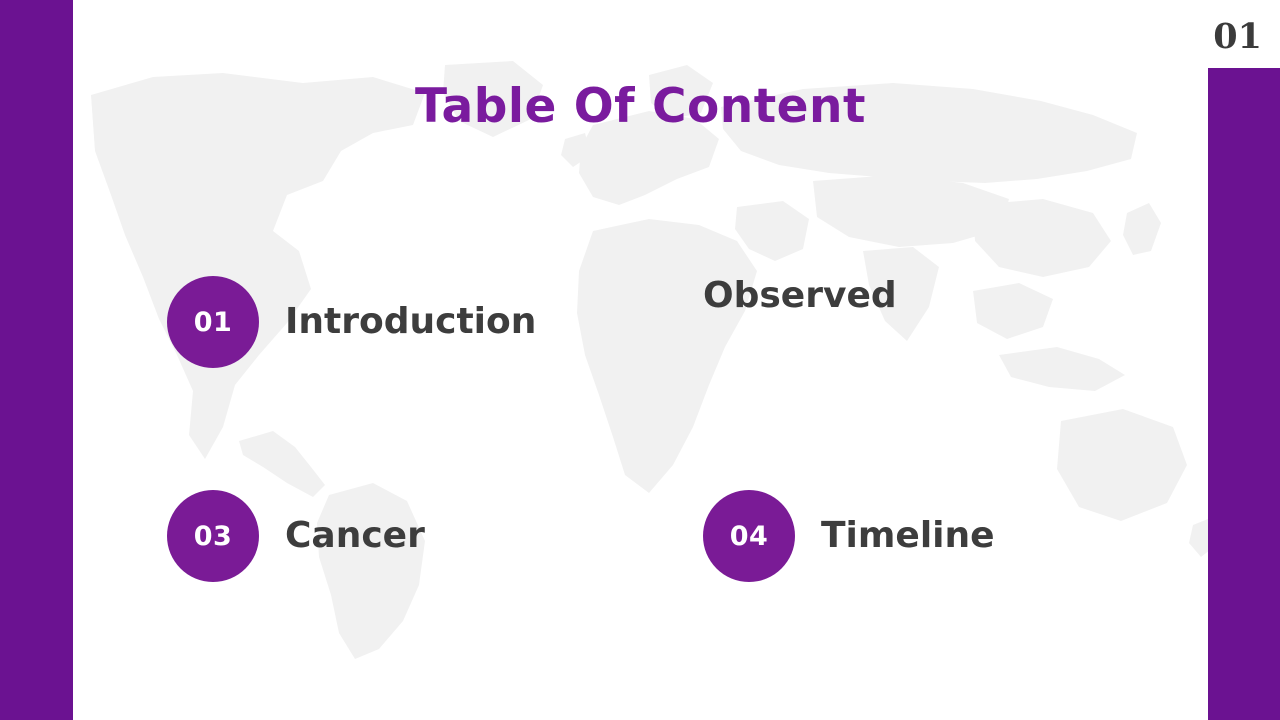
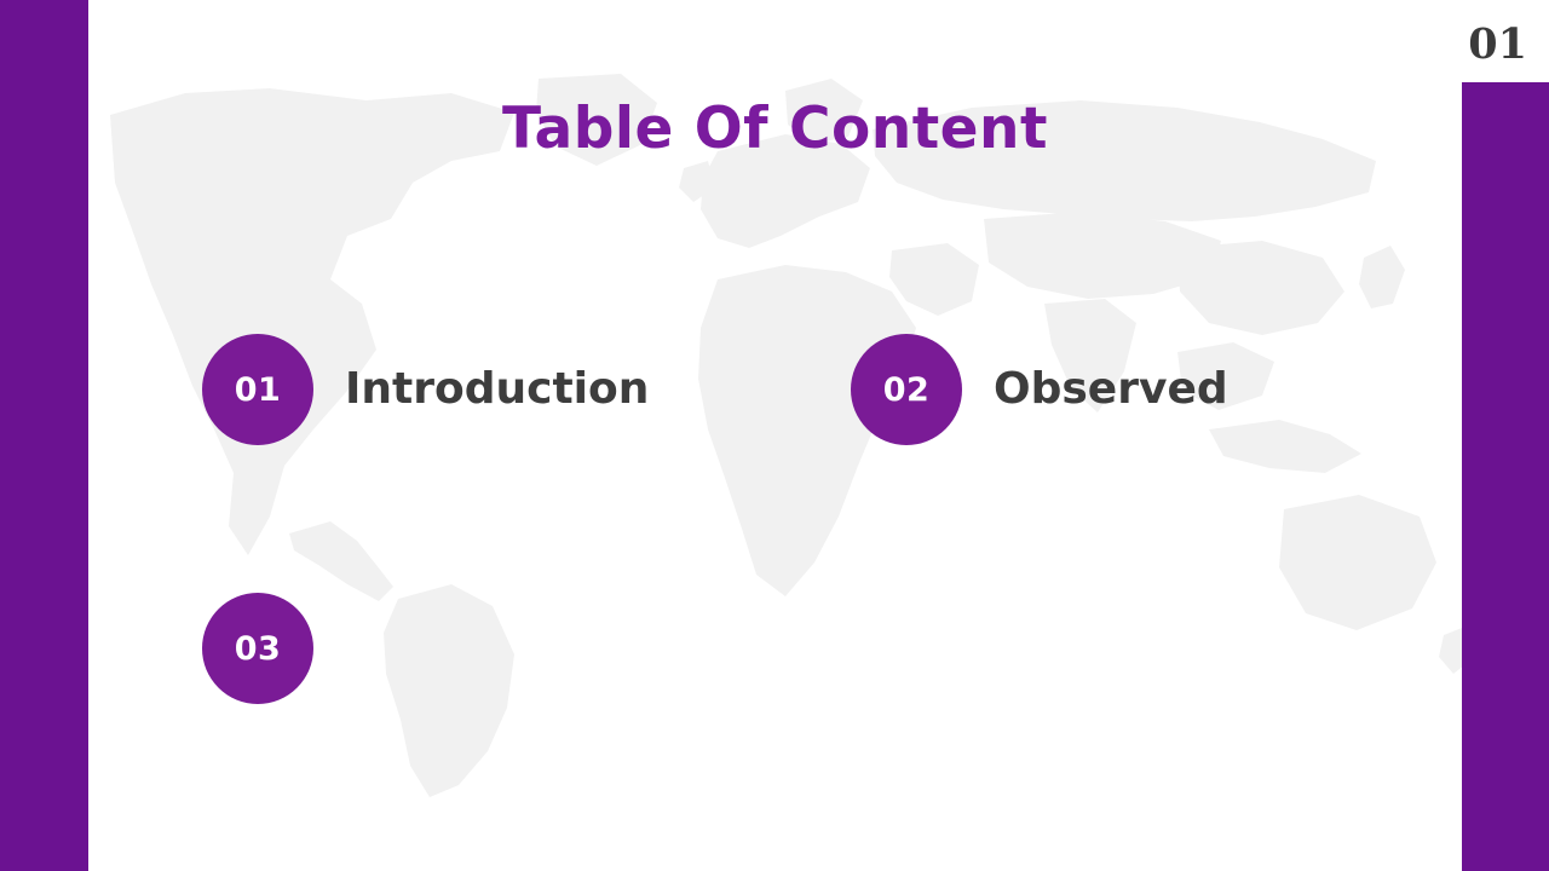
  01
  Table Of Content
  01
  Introduction
+ 02
  Observed
  03
- Cancer
- 04
- Timeline
